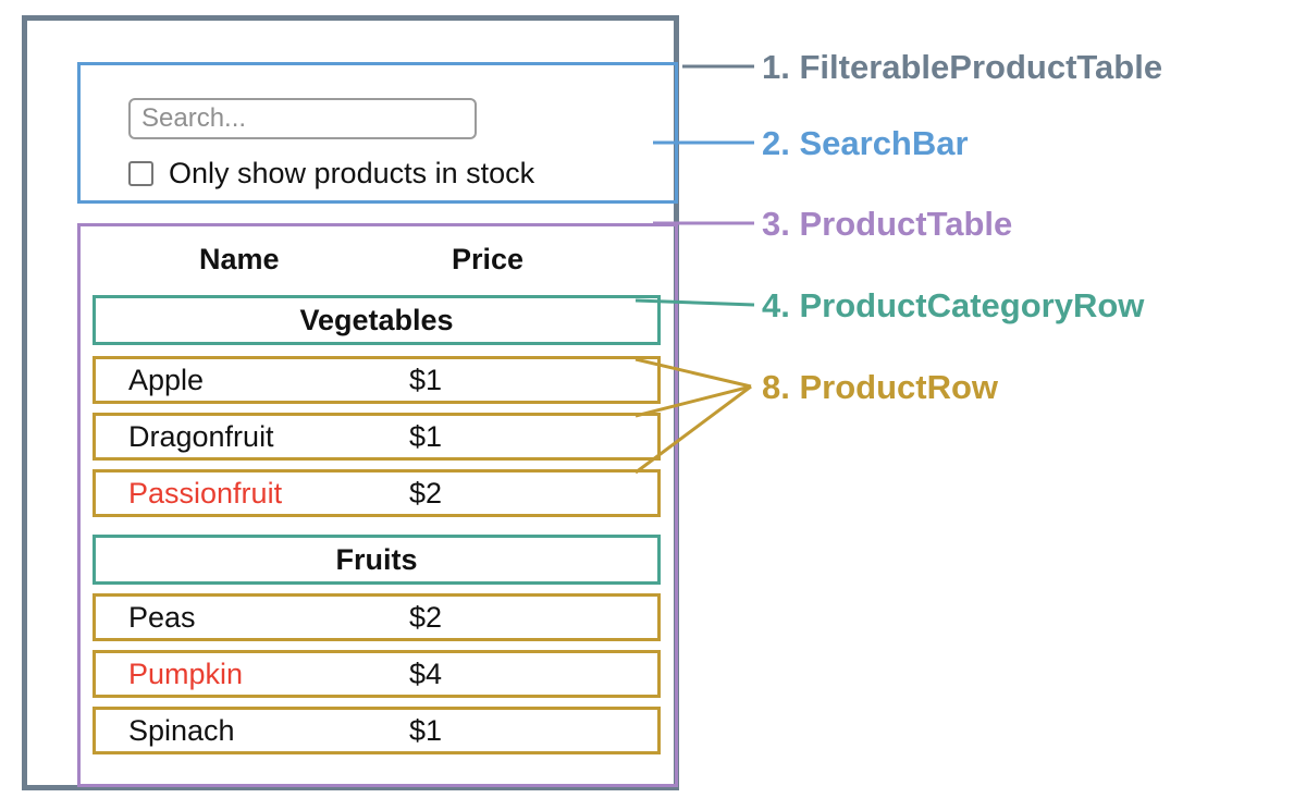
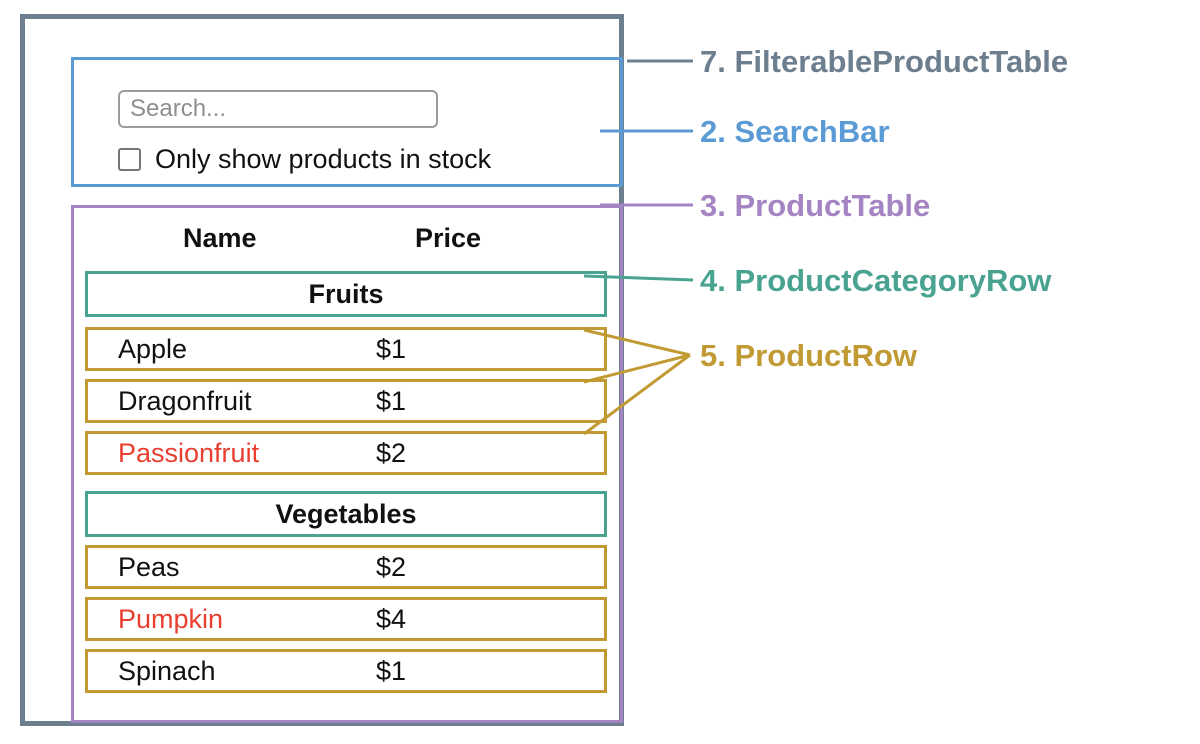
  Search...
  Only show products in stock
  Name
  Price
- Vegetables
+ Fruits
  Apple
  $1
  Dragonfruit
  $1
  Passionfruit
  $2
- Fruits
+ Vegetables
  Peas
  $2
  Pumpkin
  $4
  Spinach
  $1
- 1. FilterableProductTable
+ 7. FilterableProductTable
  2. SearchBar
  3. ProductTable
  4. ProductCategoryRow
- 8. ProductRow
+ 5. ProductRow
